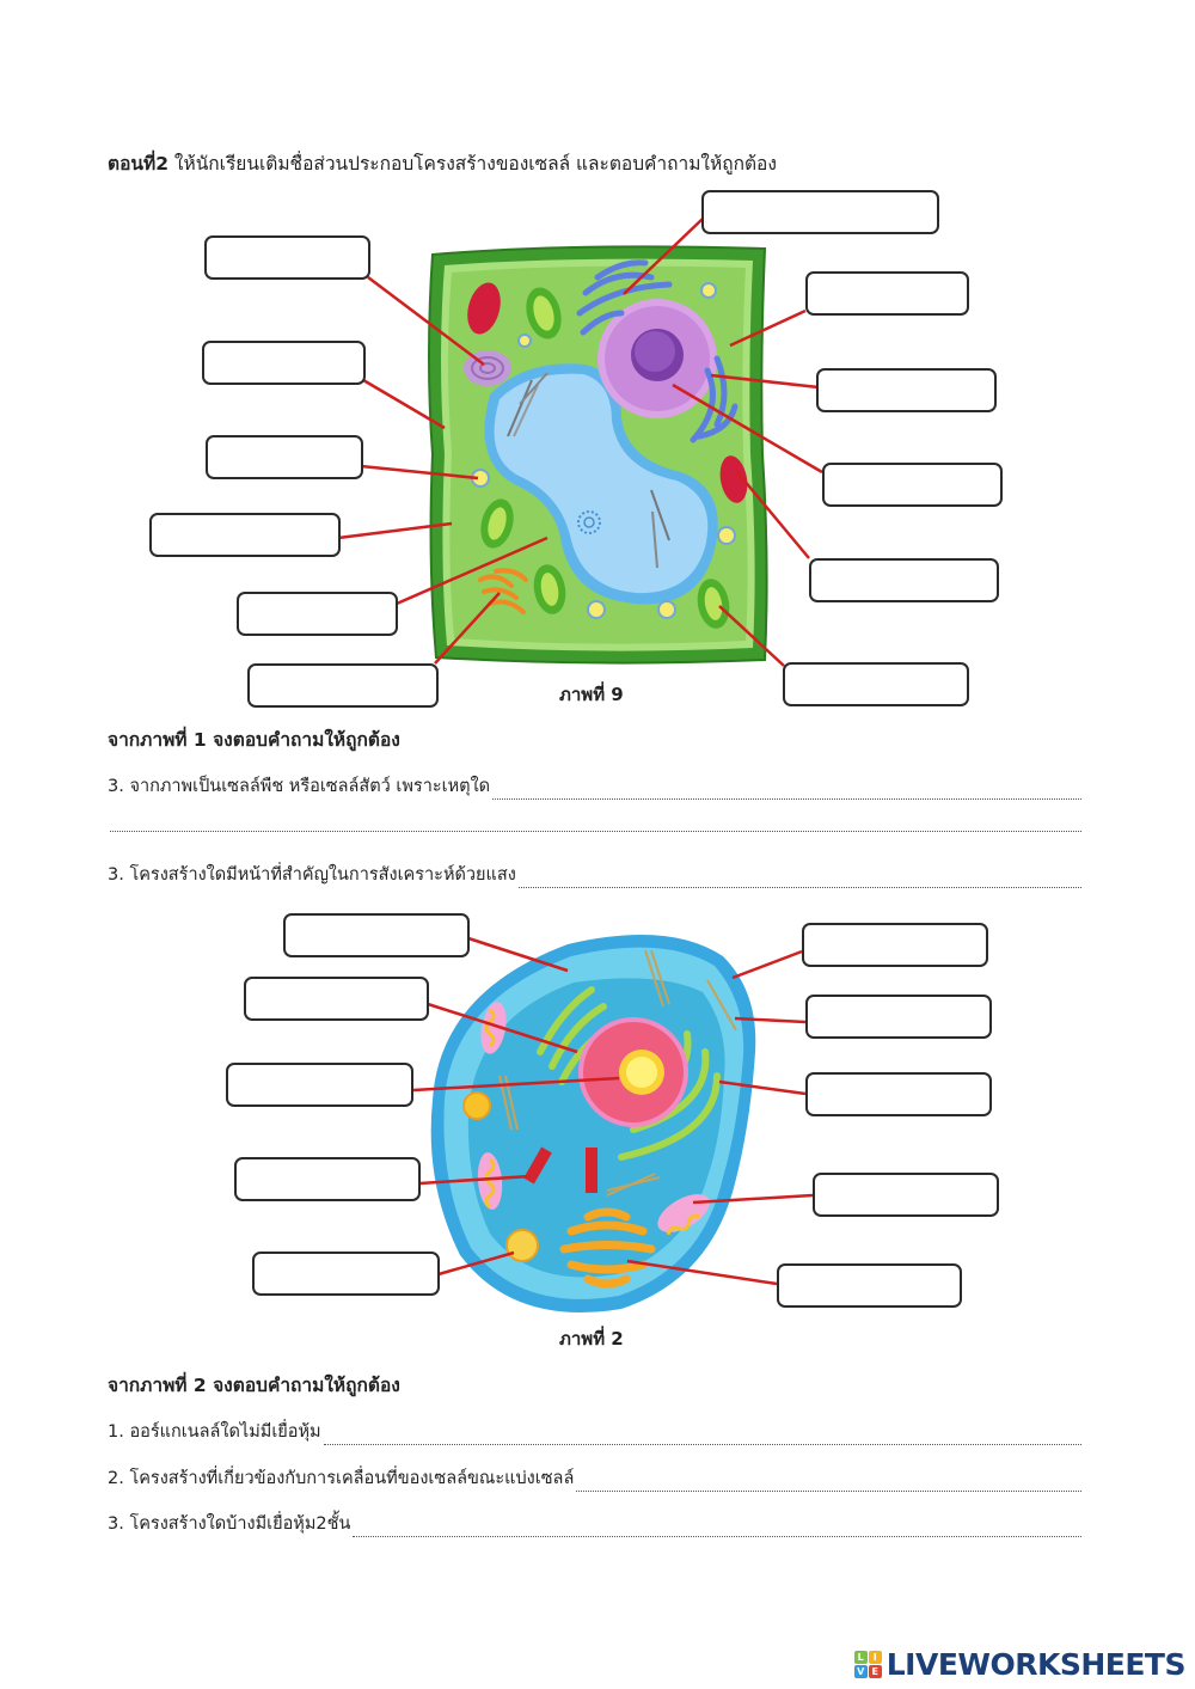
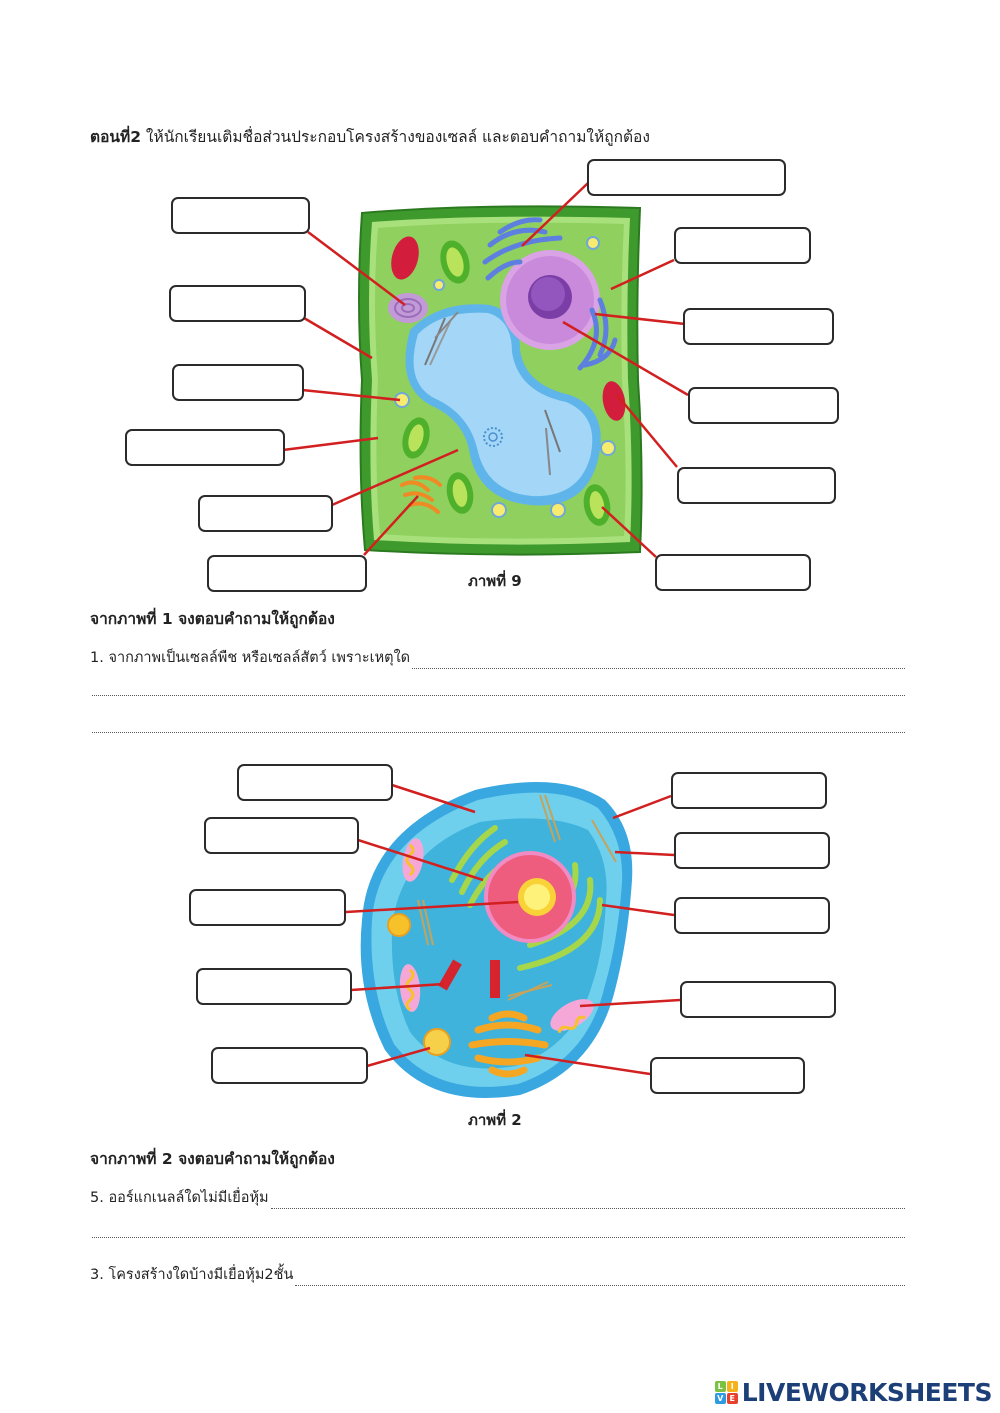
  ตอนที่2 ให้นักเรียนเติมชื่อส่วนประกอบโครงสร้างของเซลล์ และตอบคำถามให้ถูกต้อง
  ภาพที่ 9
  จากภาพที่ 1 จงตอบคำถามให้ถูกต้อง
- 3. จากภาพเป็นเซลล์พืช หรือเซลล์สัตว์ เพราะเหตุใด
+ 1. จากภาพเป็นเซลล์พืช หรือเซลล์สัตว์ เพราะเหตุใด
- 3. โครงสร้างใดมีหน้าที่สำคัญในการสังเคราะห์ด้วยแสง
  ภาพที่ 2
  จากภาพที่ 2 จงตอบคำถามให้ถูกต้อง
- 1. ออร์แกเนลล์ใดไม่มีเยื่อหุ้ม
+ 5. ออร์แกเนลล์ใดไม่มีเยื่อหุ้ม
- 2. โครงสร้างที่เกี่ยวข้องกับการเคลื่อนที่ของเซลล์ขณะแบ่งเซลล์
  3. โครงสร้างใดบ้างมีเยื่อหุ้ม2ชั้น
  L
  I
  V
  E
  LIVEWORKSHEETS
